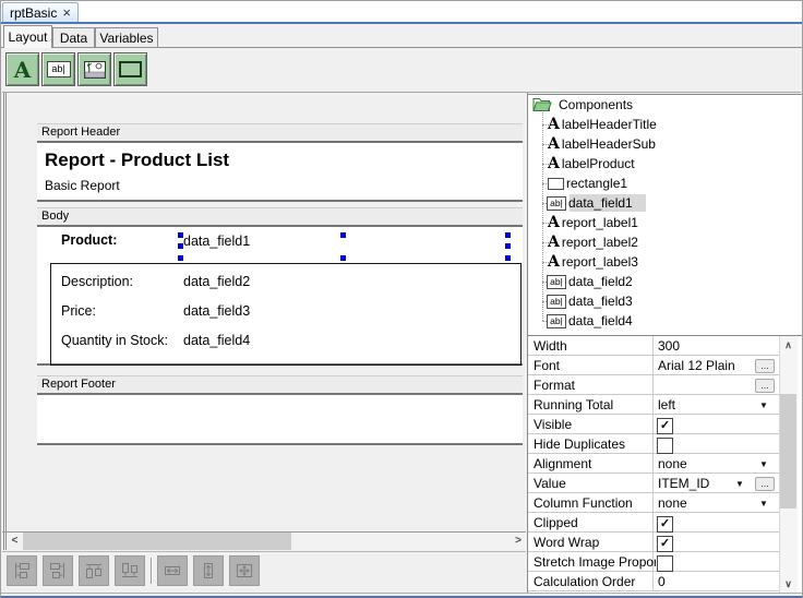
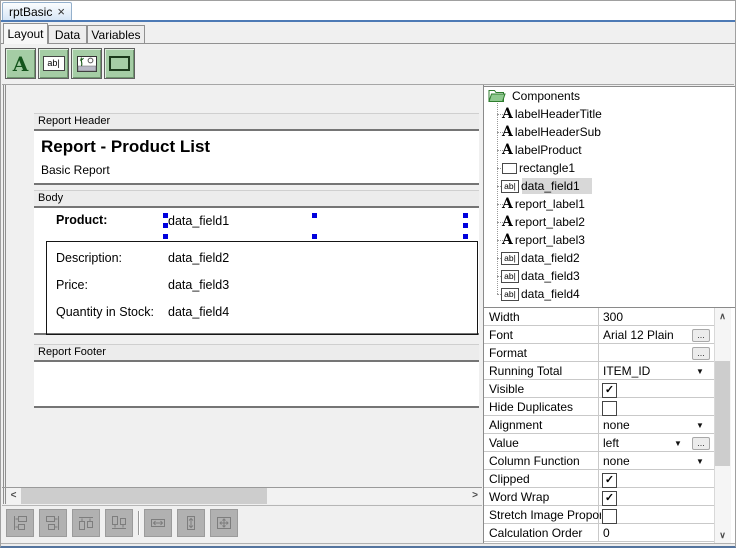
  rptBasic
  ×
  Layout
  Data
  Variables
  A
  ab|
  Report Header
  Report - Product List
  Basic Report
  Body
  Product:
  data_field1
  Description:
  data_field2
  Price:
  data_field3
  Quantity in Stock:
  data_field4
  Report Footer
  <
  >
  Components
  A
  labelHeaderTitle
  A
  labelHeaderSub
  A
  labelProduct
  rectangle1
  ab|
  data_field1
  A
  report_label1
  A
  report_label2
  A
  report_label3
  ab|
  data_field2
  ab|
  data_field3
  ab|
  data_field4
  Width
  300
  Font
  Arial 12 Plain
  ...
  Format
  ...
  Running Total
- left
+ ITEM_ID
  ▼
  Visible
  ✓
  Hide Duplicates
  Alignment
  none
  ▼
  Value
- ITEM_ID
+ left
  ▼
  ...
  Column Function
  none
  ▼
  Clipped
  ✓
  Word Wrap
  ✓
  Stretch Image Propo
  Calculation Order
  0
  ∧
  ∨
